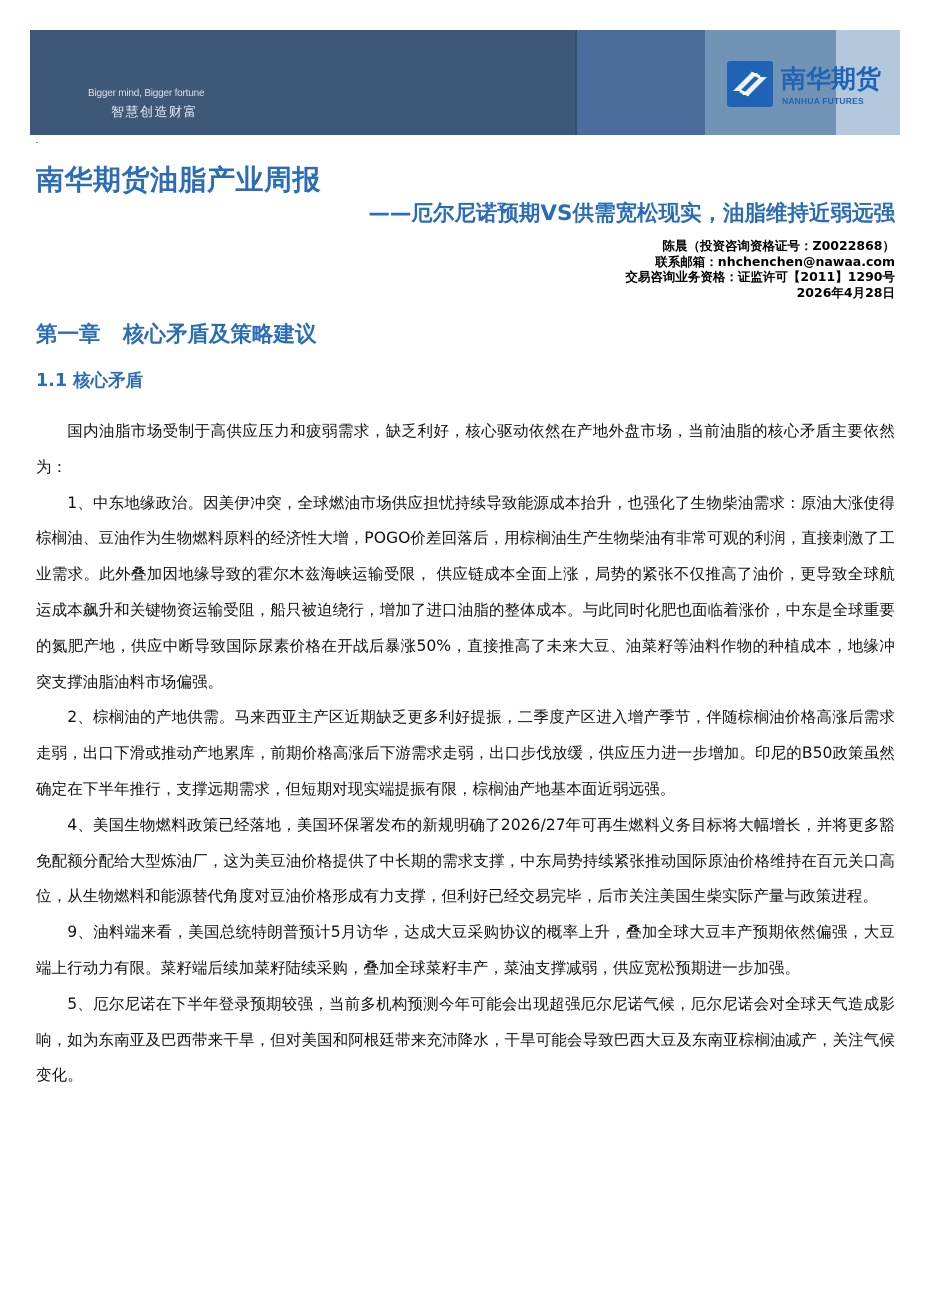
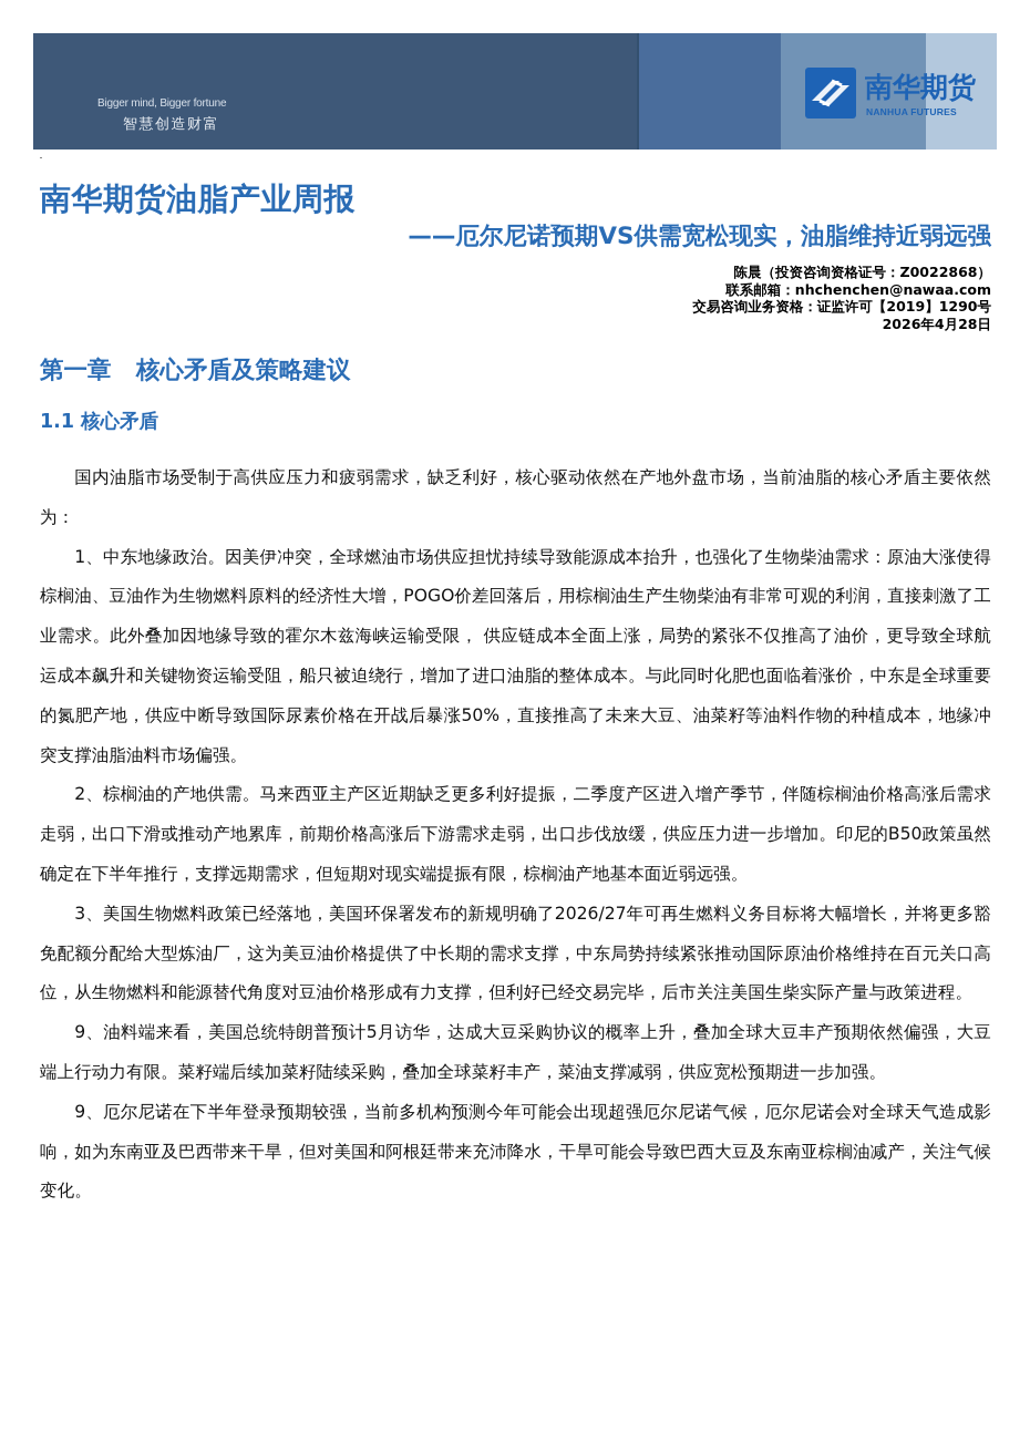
  Bigger mind, Bigger fortune
  智慧创造财富
  南华期货
  NANHUA FUTURES
  南华期货油脂产业周报
  ——厄尔尼诺预期VS供需宽松现实，油脂维持近弱远强
  陈晨（投资咨询资格证号：Z0022868）
  联系邮箱：nhchenchen@nawaa.com
- 交易咨询业务资格：证监许可【2011】1290号
+ 交易咨询业务资格：证监许可【2019】1290号
  2026年4月28日
  第一章 核心矛盾及策略建议
  1.1 核心矛盾
  国内油脂市场受制于高供应压力和疲弱需求，缺乏利好，核心驱动依然在产地外盘市场，当前油脂的核心矛盾主要依然为：
  1、中东地缘政治。因美伊冲突，全球燃油市场供应担忧持续导致能源成本抬升，也强化了生物柴油需求：原油大涨使得棕榈油、豆油作为生物燃料原料的经济性大增，POGO价差回落后，用棕榈油生产生物柴油有非常可观的利润，直接刺激了工业需求。此外叠加因地缘导致的霍尔木兹海峡运输受限， 供应链成本全面上涨，局势的紧张不仅推高了油价，更导致全球航运成本飙升和关键物资运输受阻，船只被迫绕行，增加了进口油脂的整体成本。与此同时化肥也面临着涨价，中东是全球重要的氮肥产地，供应中断导致国际尿素价格在开战后暴涨50%，直接推高了未来大豆、油菜籽等油料作物的种植成本，地缘冲突支撑油脂油料市场偏强。
  2、棕榈油的产地供需。马来西亚主产区近期缺乏更多利好提振，二季度产区进入增产季节，伴随棕榈油价格高涨后需求走弱，出口下滑或推动产地累库，前期价格高涨后下游需求走弱，出口步伐放缓，供应压力进一步增加。印尼的B50政策虽然确定在下半年推行，支撑远期需求，但短期对现实端提振有限，棕榈油产地基本面近弱远强。
- 4、美国生物燃料政策已经落地，美国环保署发布的新规明确了2026/27年可再生燃料义务目标将大幅增长，并将更多豁免配额分配给大型炼油厂，这为美豆油价格提供了中长期的需求支撑，中东局势持续紧张推动国际原油价格维持在百元关口高位，从生物燃料和能源替代角度对豆油价格形成有力支撑，但利好已经交易完毕，后市关注美国生柴实际产量与政策进程。
+ 3、美国生物燃料政策已经落地，美国环保署发布的新规明确了2026/27年可再生燃料义务目标将大幅增长，并将更多豁免配额分配给大型炼油厂，这为美豆油价格提供了中长期的需求支撑，中东局势持续紧张推动国际原油价格维持在百元关口高位，从生物燃料和能源替代角度对豆油价格形成有力支撑，但利好已经交易完毕，后市关注美国生柴实际产量与政策进程。
  9、油料端来看，美国总统特朗普预计5月访华，达成大豆采购协议的概率上升，叠加全球大豆丰产预期依然偏强，大豆端上行动力有限。菜籽端后续加菜籽陆续采购，叠加全球菜籽丰产，菜油支撑减弱，供应宽松预期进一步加强。
- 5、厄尔尼诺在下半年登录预期较强，当前多机构预测今年可能会出现超强厄尔尼诺气候，厄尔尼诺会对全球天气造成影响，如为东南亚及巴西带来干旱，但对美国和阿根廷带来充沛降水，干旱可能会导致巴西大豆及东南亚棕榈油减产，关注气候变化。
+ 9、厄尔尼诺在下半年登录预期较强，当前多机构预测今年可能会出现超强厄尔尼诺气候，厄尔尼诺会对全球天气造成影响，如为东南亚及巴西带来干旱，但对美国和阿根廷带来充沛降水，干旱可能会导致巴西大豆及东南亚棕榈油减产，关注气候变化。
